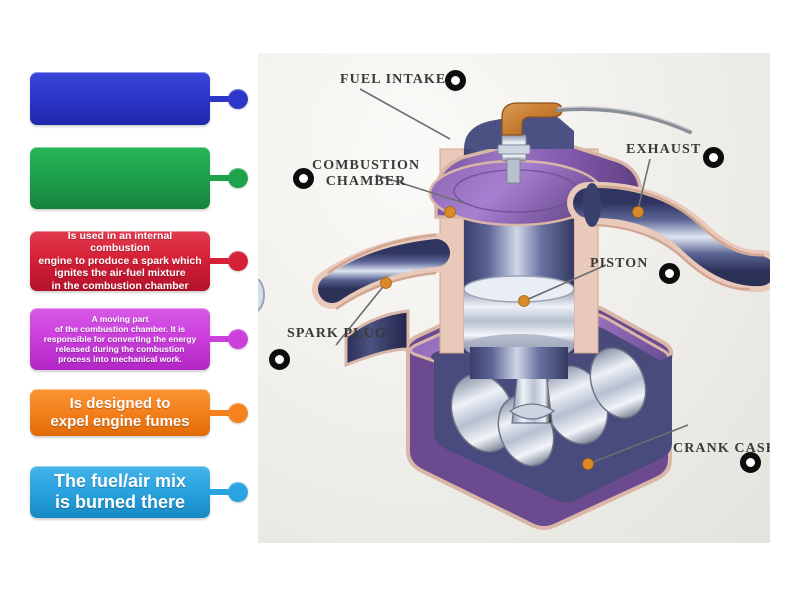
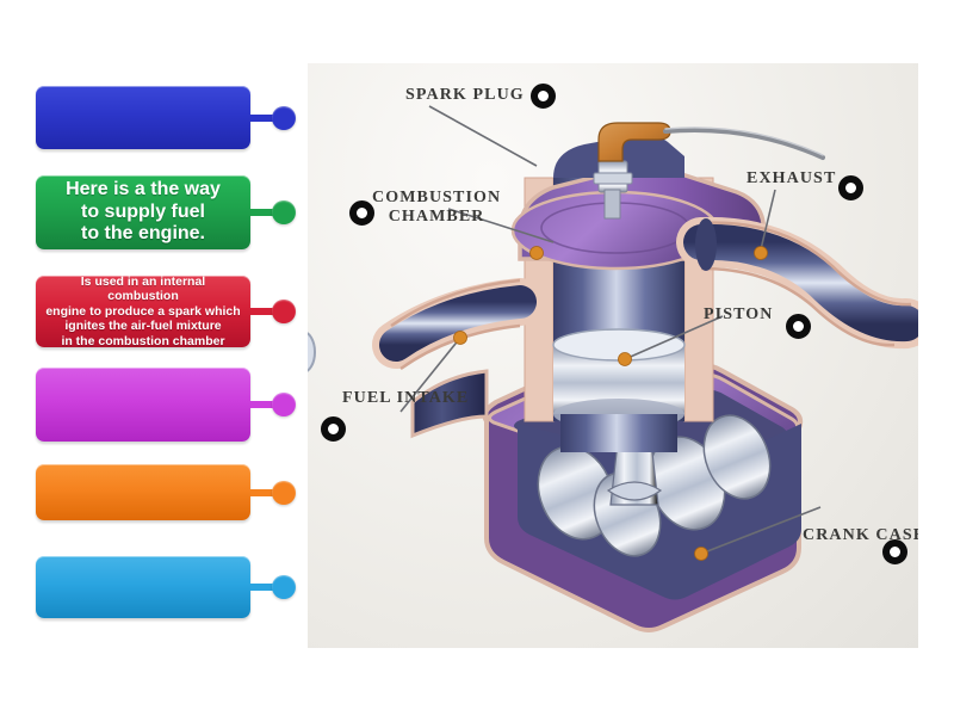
+ Here is a the way
+ to supply fuel
+ to the engine.
  Is used in an internal combustion
  engine to produce a spark which
  ignites the air-fuel mixture
  in the combustion chamber
- A moving part
- of the combustion chamber. It is
- responsible for converting the energy
- released during the combustion
- process into mechanical work.
- Is designed to
- expel engine fumes
- The fuel/air mix
- is burned there
- FUEL INTAKE
+ SPARK PLUG
  COMBUSTION
  CHAMBER
  EXHAUST
  PISTON
- SPARK PLUG
+ FUEL INTAKE
  CRANK CAS
